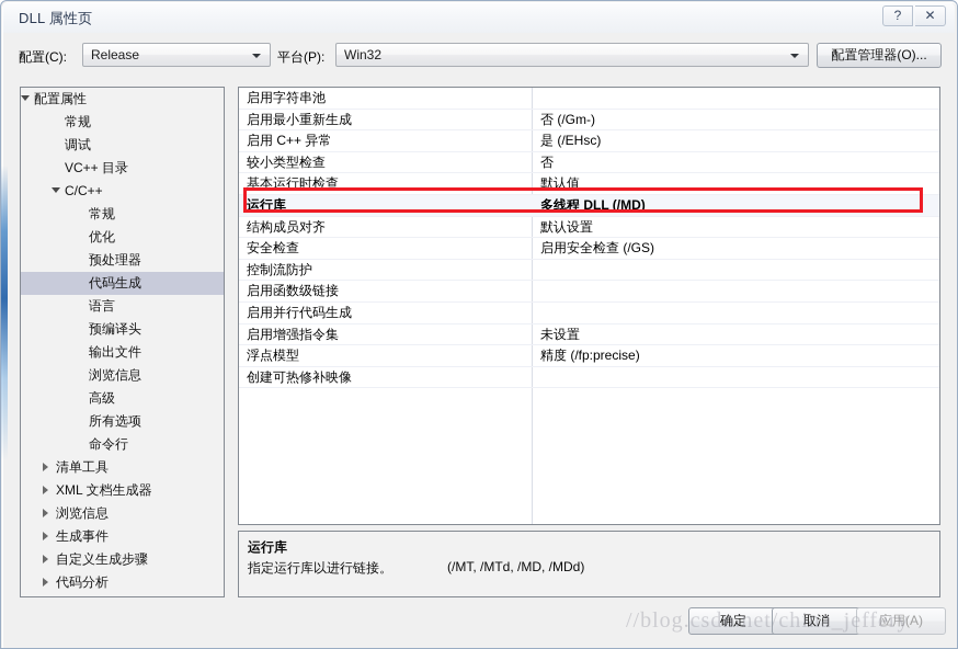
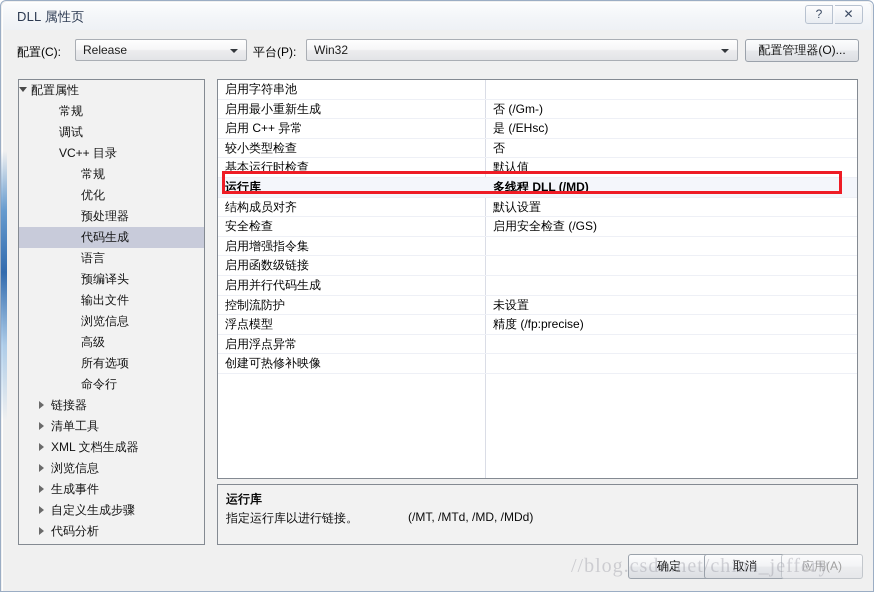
  DLL 属性页
  ?
  ✕
  配置(C):
  Release
  平台(P):
  Win32
  配置管理器(O)...
  配置属性
  常规
  调试
  VC++ 目录
- C/C++
  常规
  优化
  预处理器
  代码生成
  语言
  预编译头
  输出文件
  浏览信息
  高级
  所有选项
  命令行
+ 链接器
  清单工具
  XML 文档生成器
  浏览信息
  生成事件
  自定义生成步骤
  代码分析
  启用字符串池
  启用最小重新生成
  否 (/Gm-)
  启用 C++ 异常
  是 (/EHsc)
  较小类型检查
  否
  基本运行时检查
  默认值
  运行库
  多线程 DLL (/MD)
  结构成员对齐
  默认设置
  安全检查
  启用安全检查 (/GS)
- 控制流防护
+ 启用增强指令集
  启用函数级链接
  启用并行代码生成
- 启用增强指令集
+ 控制流防护
  未设置
  浮点模型
  精度 (/fp:precise)
+ 启用浮点异常
  创建可热修补映像
  运行库
  指定运行库以进行链接。
  (/MT, /MTd, /MD, /MDd)
  确定
  取消
  应用(A)
  //blog.csdn.net/china_jeffery
